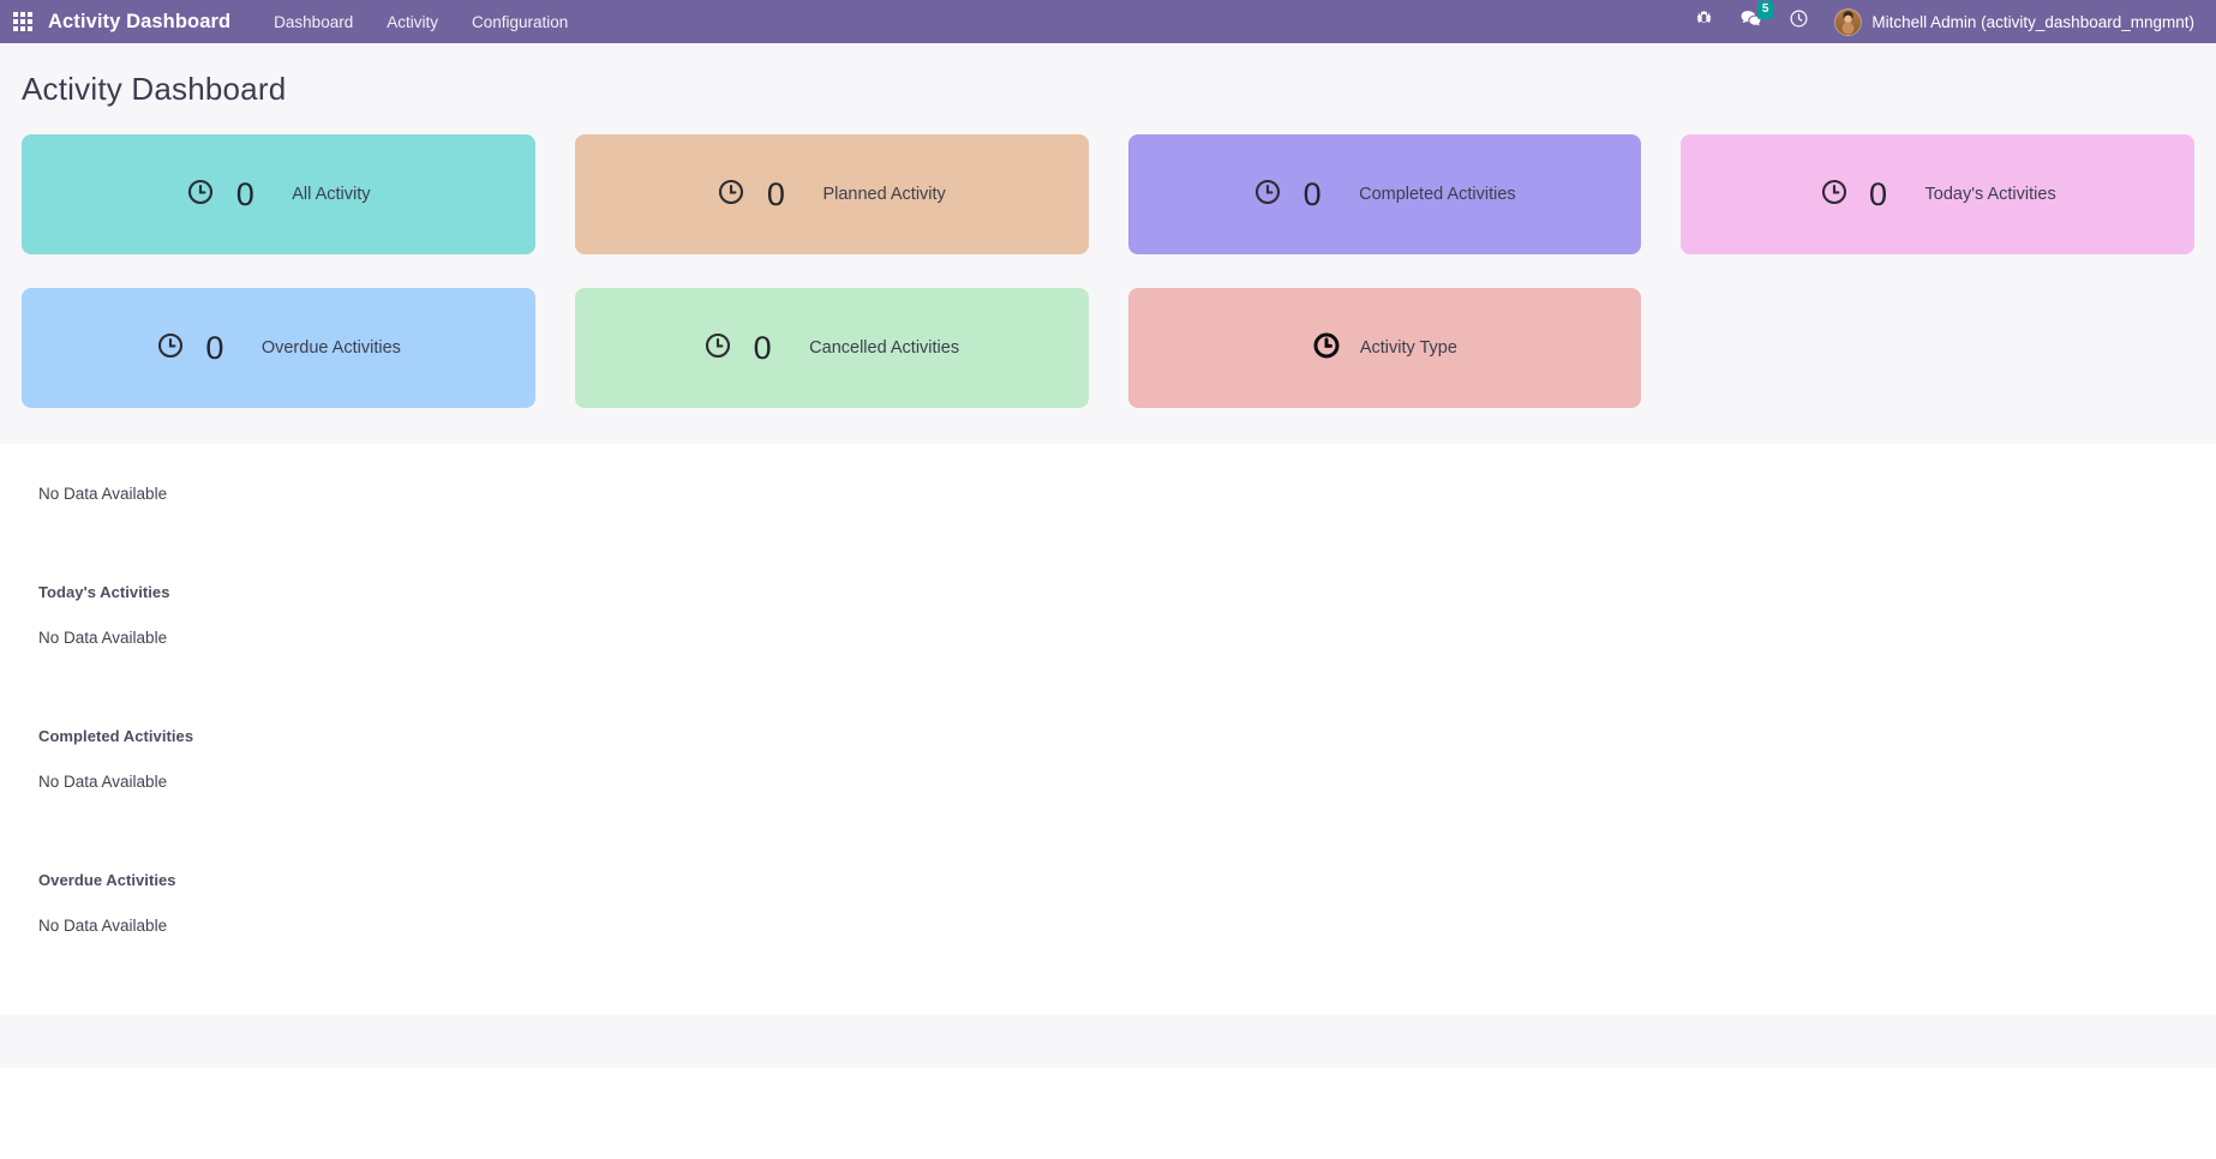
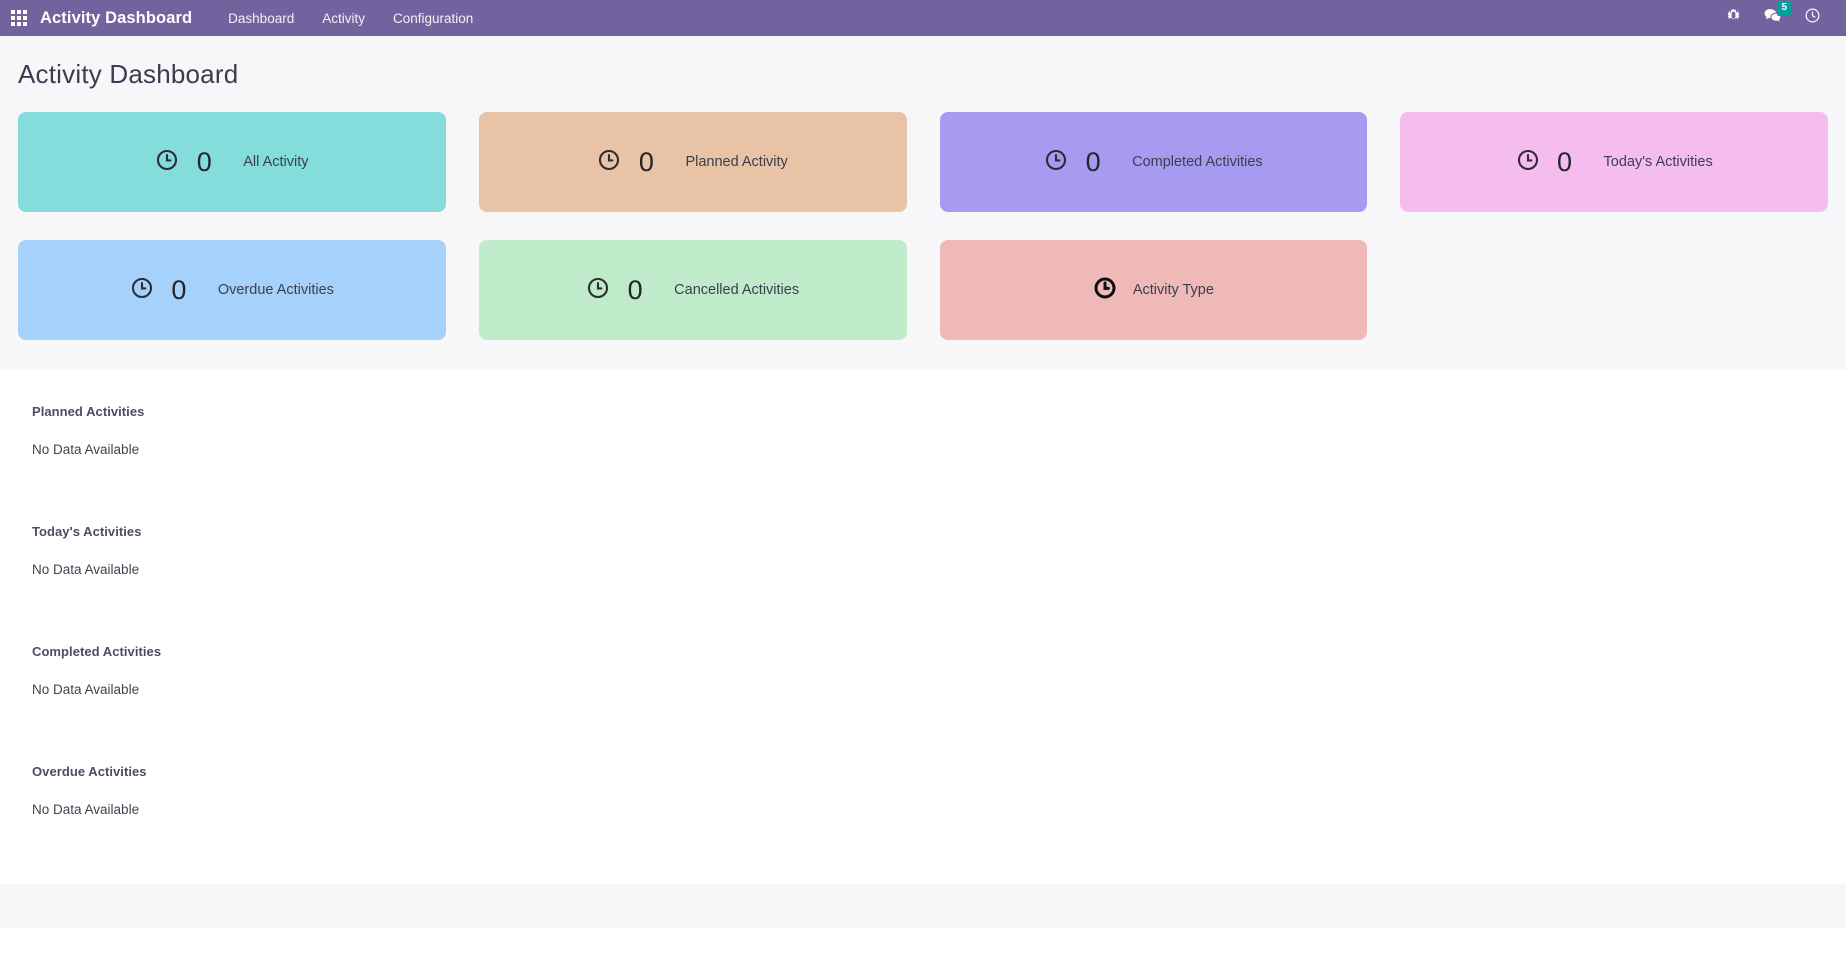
  Activity Dashboard
  Dashboard
  Activity
  Configuration
  5
- Mitchell Admin (activity_dashboard_mngmnt)
  Activity Dashboard
  0
  All Activity
  0
  Planned Activity
  0
  Completed Activities
  0
  Today's Activities
  0
  Overdue Activities
  0
  Cancelled Activities
  Activity Type
+ Planned Activities
  No Data Available
  Today's Activities
  No Data Available
  Completed Activities
  No Data Available
  Overdue Activities
  No Data Available
